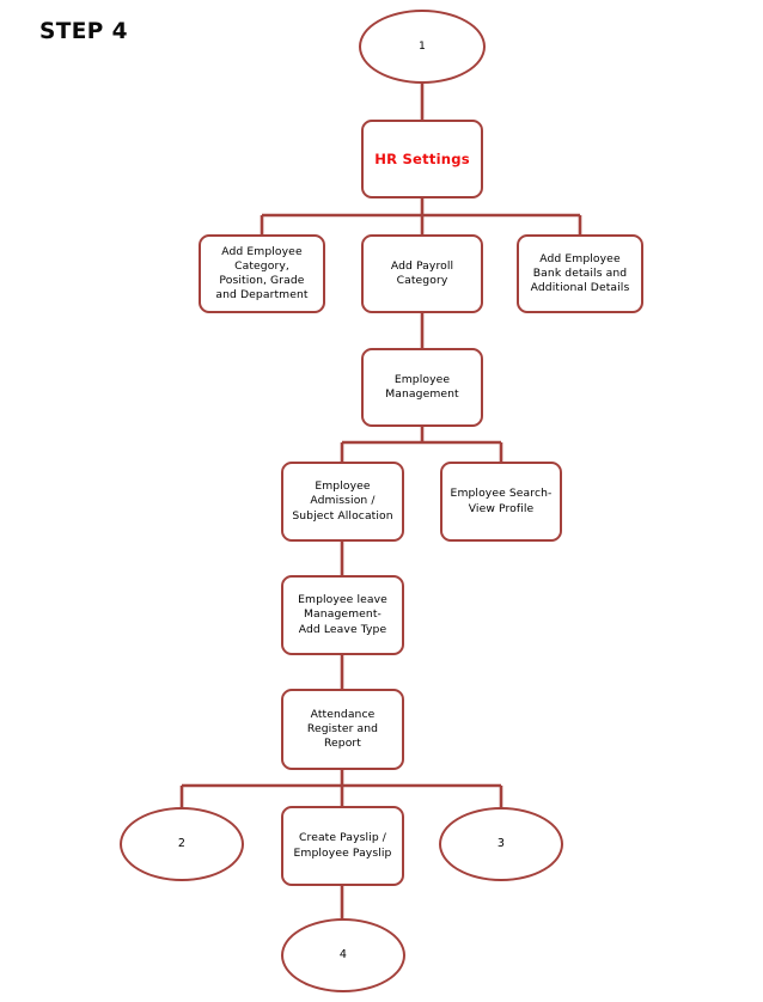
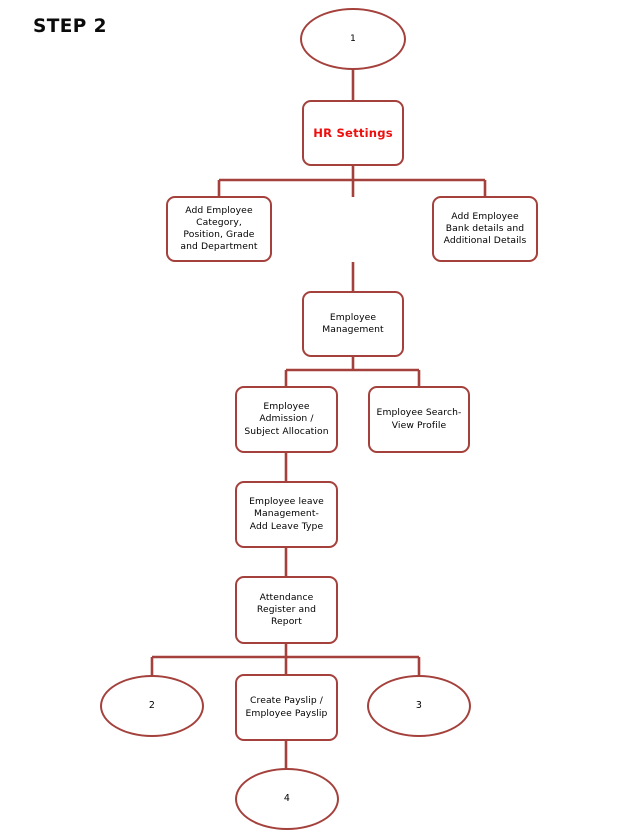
- STEP 4
+ STEP 2
  1
  HR Settings
  Add Employee
  Category,
  Position, Grade
  and Department
- Add Payroll
- Category
  Add Employee
  Bank details and
  Additional Details
  Employee
  Management
  Employee
  Admission /
  Subject Allocation
  Employee Search-
  View Profile
  Employee leave
  Management-
  Add Leave Type
  Attendance
  Register and
  Report
  2
  Create Payslip /
  Employee Payslip
  3
  4
